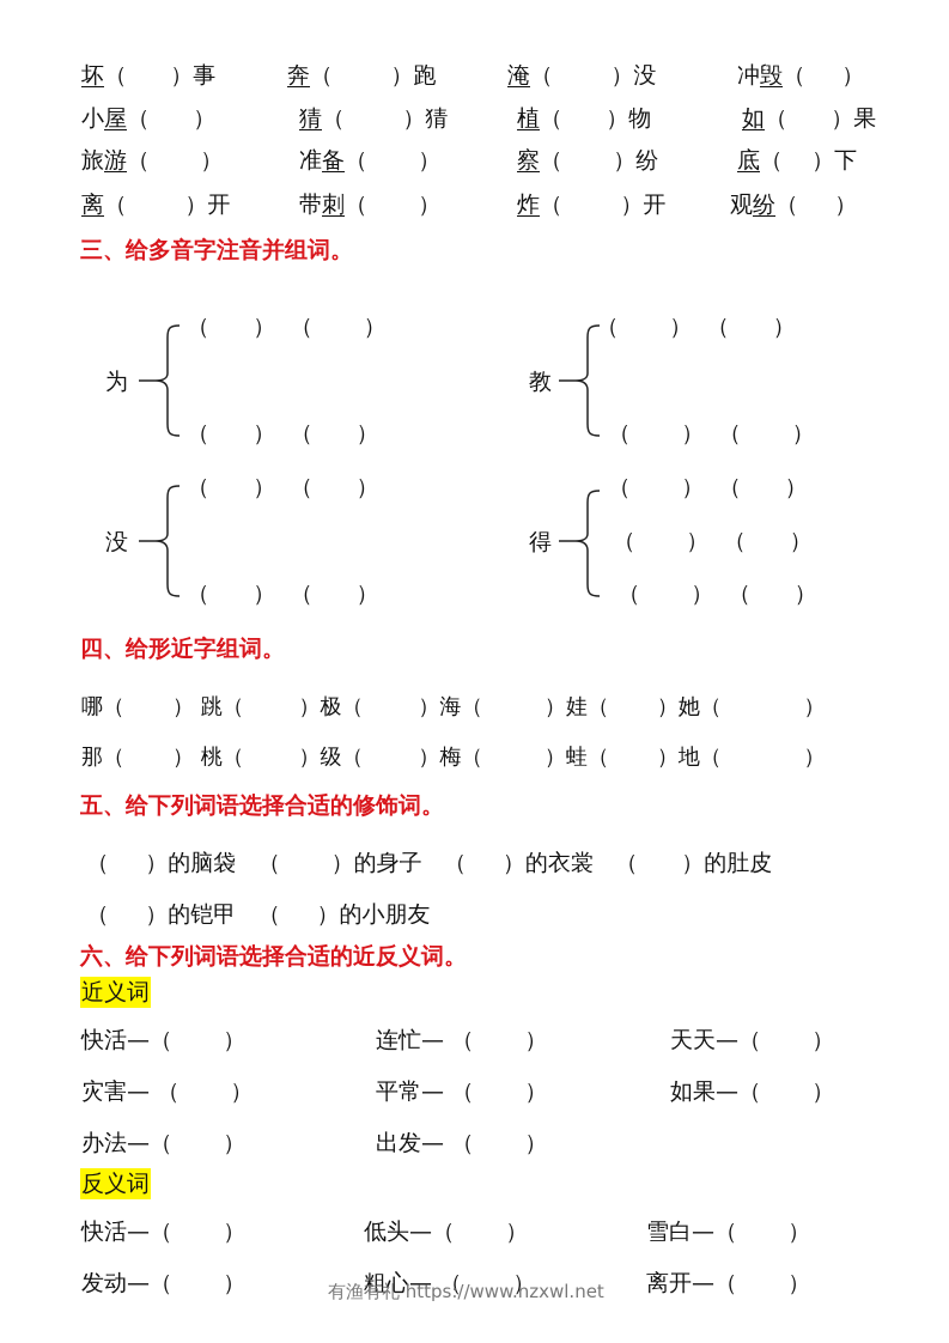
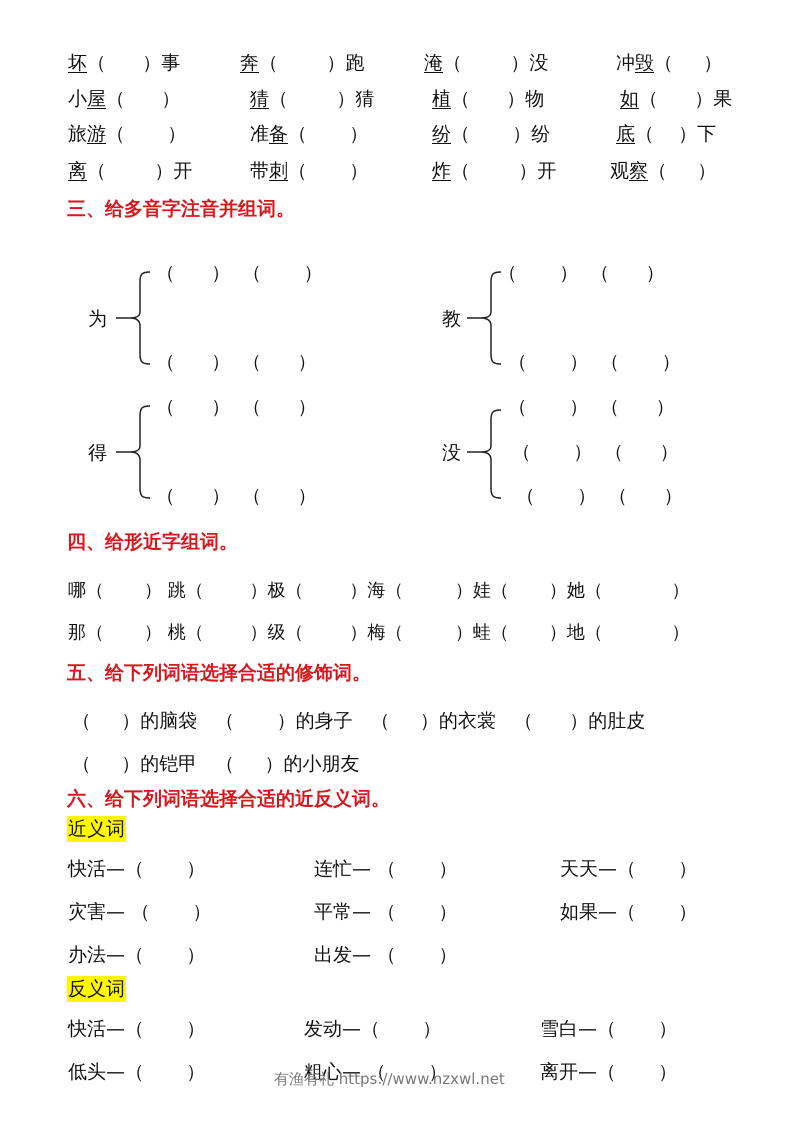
  坏（ ）事
  奔（ ）跑
  淹（ ）没
  冲毁（ ）
  小屋（ ）
  猜（ ）猜
  植（ ）物
  如（ ）果
  旅游（ ）
  准备（ ）
- 察（ ）纷
+ 纷（ ）纷
  底（ ）下
  离（ ）开
  带刺（ ）
  炸（ ）开
- 观纷（ ）
+ 观察（ ）
  三、给多音字注音并组词。
  为
  （ ） （ ）
  （ ） （ ）
  教
  （ ） （ ）
  （ ） （ ）
- 没
+ 得
  （ ） （ ）
  （ ） （ ）
- 得
+ 没
  （ ） （ ）
  （ ） （ ）
  （ ） （ ）
  四、给形近字组词。
  哪（ ） 跳（ ）极（ ）海（ ）娃（ ）她（ ）
  那（ ） 桃（ ）级（ ）梅（ ）蛙（ ）地（ ）
  五、给下列词语选择合适的修饰词。
  （ ）的脑袋 （ ）的身子 （ ）的衣裳 （ ）的肚皮
  （ ）的铠甲 （ ）的小朋友
  六、给下列词语选择合适的近反义词。
  近义词
  快活—（ ）
  连忙— （ ）
  天天—（ ）
  灾害— （ ）
  平常— （ ）
  如果—（ ）
  办法—（ ）
  出发— （ ）
  反义词
  快活—（ ）
- 低头—（ ）
+ 发动—（ ）
  雪白—（ ）
- 发动—（ ）
+ 低头—（ ）
  粗心— （ ）
  离开—（ ）
  有渔有礼 https://www.nzxwl.net
